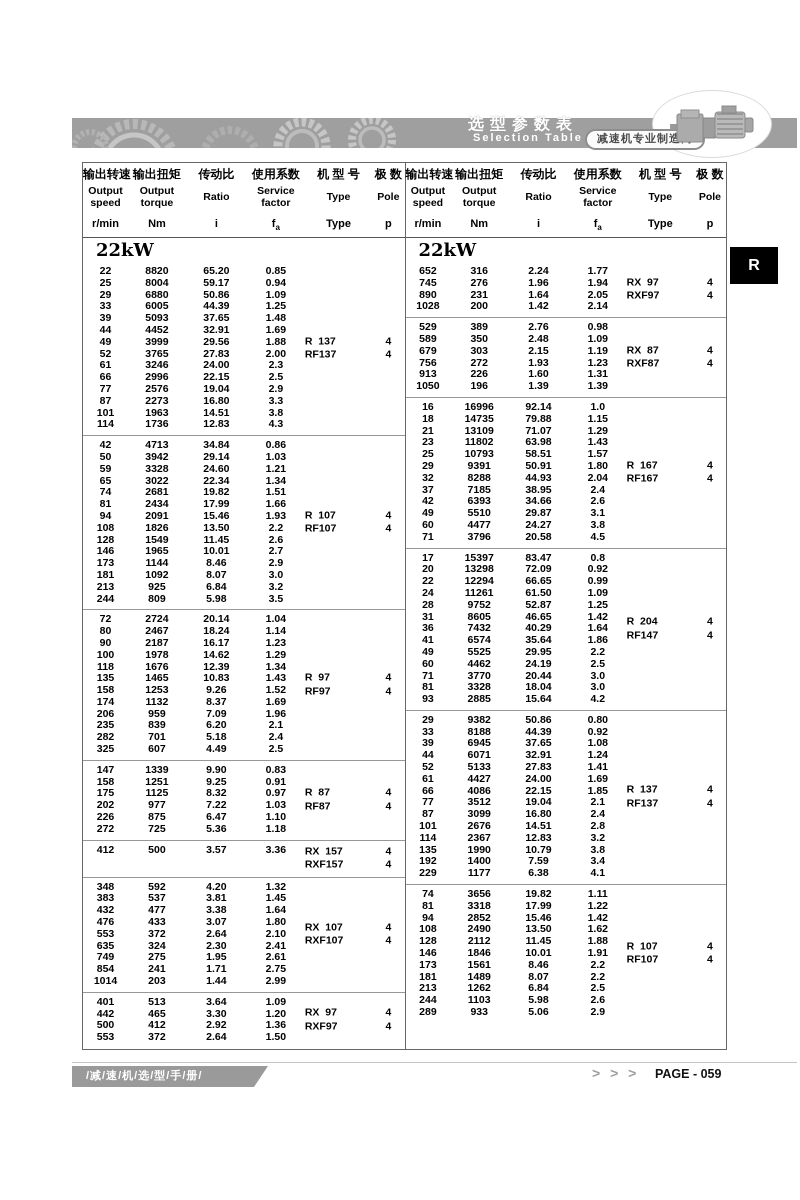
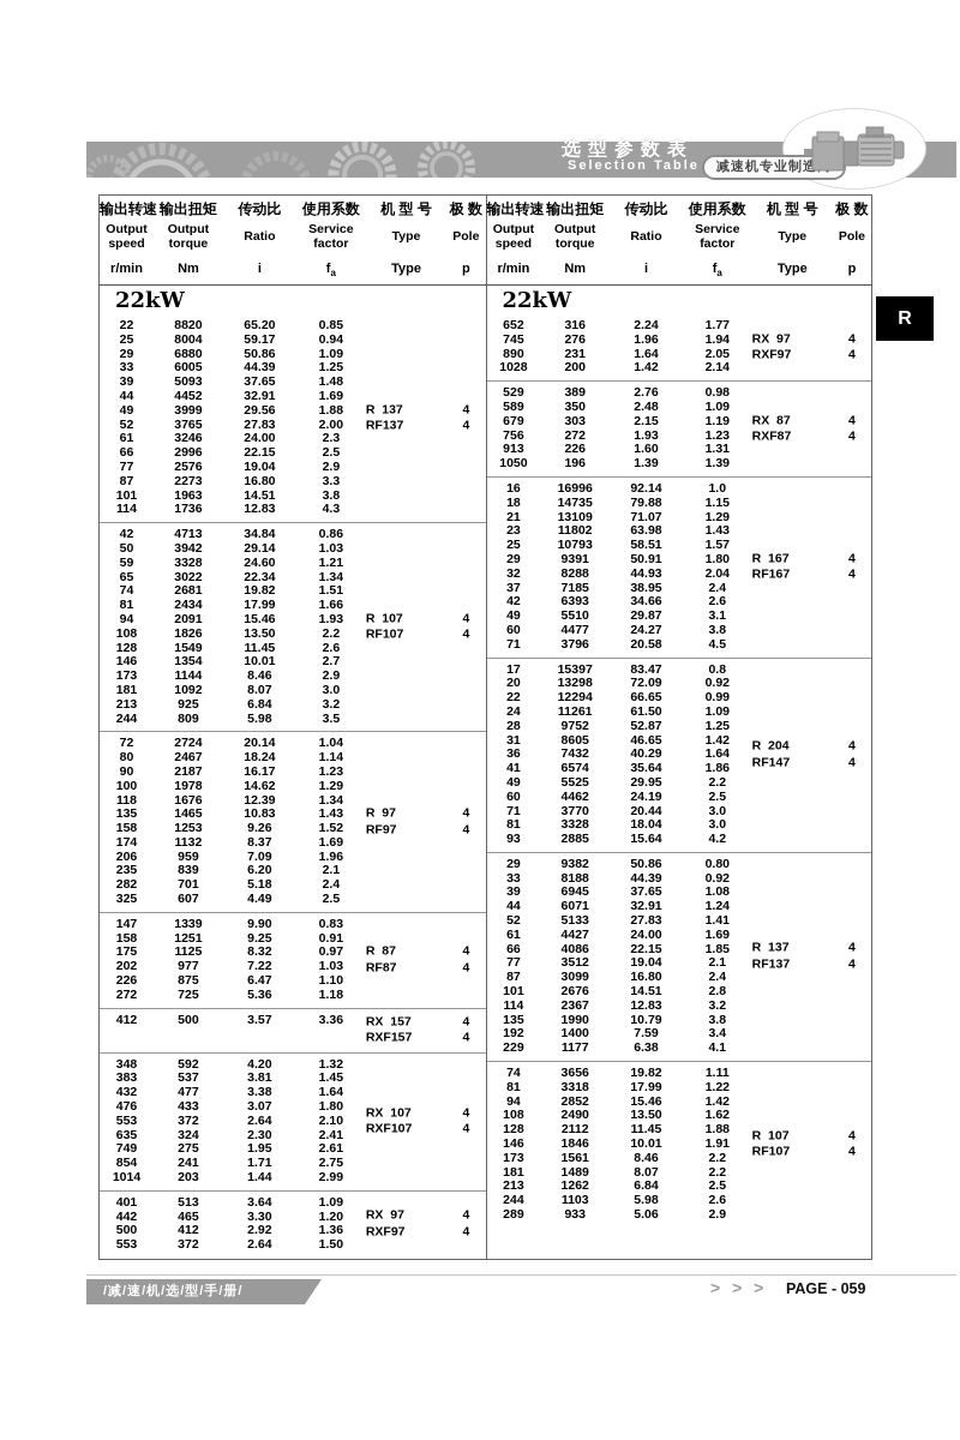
  选型参数表
  Selection Table
  减速机专业制造
  输出转速
  输出扭矩
  传动比
  使用系数
  机 型 号
  极 数
  Output speed
  Output torque
  Ratio
  Service factor
  Type
  Pole
  r/min
  Nm
  i
  fa
  Type
  p
  22kW
  22
  8820
  65.20
  0.85
  25
  8004
  59.17
  0.94
  29
  6880
  50.86
  1.09
  33
  6005
  44.39
  1.25
  39
  5093
  37.65
  1.48
  44
  4452
  32.91
  1.69
  49
  3999
  29.56
  1.88
  52
  3765
  27.83
  2.00
  61
  3246
  24.00
  2.3
  66
  2996
  22.15
  2.5
  77
  2576
  19.04
  2.9
  87
  2273
  16.80
  3.3
  101
  1963
  14.51
  3.8
  114
  1736
  12.83
  4.3
  R 137
  RF137
  4
  4
  42
  4713
  34.84
  0.86
  50
  3942
  29.14
  1.03
  59
  3328
  24.60
  1.21
  65
  3022
  22.34
  1.34
  74
  2681
  19.82
  1.51
  81
  2434
  17.99
  1.66
  94
  2091
  15.46
  1.93
  108
  1826
  13.50
  2.2
  128
  1549
  11.45
  2.6
  146
- 1965
+ 1354
  10.01
  2.7
  173
  1144
  8.46
  2.9
  181
  1092
  8.07
  3.0
  213
  925
  6.84
  3.2
  244
  809
  5.98
  3.5
  R 107
  RF107
  4
  4
  72
  2724
  20.14
  1.04
  80
  2467
  18.24
  1.14
  90
  2187
  16.17
  1.23
  100
  1978
  14.62
  1.29
  118
  1676
  12.39
  1.34
  135
  1465
  10.83
  1.43
  158
  1253
  9.26
  1.52
  174
  1132
  8.37
  1.69
  206
  959
  7.09
  1.96
  235
  839
  6.20
  2.1
  282
  701
  5.18
  2.4
  325
  607
  4.49
  2.5
  R 97
  RF97
  4
  4
  147
  1339
  9.90
  0.83
  158
  1251
  9.25
  0.91
  175
  1125
  8.32
  0.97
  202
  977
  7.22
  1.03
  226
  875
  6.47
  1.10
  272
  725
  5.36
  1.18
  R 87
  RF87
  4
  4
  412
  500
  3.57
  3.36
  RX 157
  RXF157
  4
  4
  348
  592
  4.20
  1.32
  383
  537
  3.81
  1.45
  432
  477
  3.38
  1.64
  476
  433
  3.07
  1.80
  553
  372
  2.64
  2.10
  635
  324
  2.30
  2.41
  749
  275
  1.95
  2.61
  854
  241
  1.71
  2.75
  1014
  203
  1.44
  2.99
  RX 107
  RXF107
  4
  4
  401
  513
  3.64
  1.09
  442
  465
  3.30
  1.20
  500
  412
  2.92
  1.36
  553
  372
  2.64
  1.50
  RX 97
  RXF97
  4
  4
  输出转速
  输出扭矩
  传动比
  使用系数
  机 型 号
  极 数
  Output speed
  Output torque
  Ratio
  Service factor
  Type
  Pole
  r/min
  Nm
  i
  fa
  Type
  p
  22kW
  652
  316
  2.24
  1.77
  745
  276
  1.96
  1.94
  890
  231
  1.64
  2.05
  1028
  200
  1.42
  2.14
  RX 97
  RXF97
  4
  4
  529
  389
  2.76
  0.98
  589
  350
  2.48
  1.09
  679
  303
  2.15
  1.19
  756
  272
  1.93
  1.23
  913
  226
  1.60
  1.31
  1050
  196
  1.39
  1.39
  RX 87
  RXF87
  4
  4
  16
  16996
  92.14
  1.0
  18
  14735
  79.88
  1.15
  21
  13109
  71.07
  1.29
  23
  11802
  63.98
  1.43
  25
  10793
  58.51
  1.57
  29
  9391
  50.91
  1.80
  32
  8288
  44.93
  2.04
  37
  7185
  38.95
  2.4
  42
  6393
  34.66
  2.6
  49
  5510
  29.87
  3.1
  60
  4477
  24.27
  3.8
  71
  3796
  20.58
  4.5
  R 167
  RF167
  4
  4
  17
  15397
  83.47
  0.8
  20
  13298
  72.09
  0.92
  22
  12294
  66.65
  0.99
  24
  11261
  61.50
  1.09
  28
  9752
  52.87
  1.25
  31
  8605
  46.65
  1.42
  36
  7432
  40.29
  1.64
  41
  6574
  35.64
  1.86
  49
  5525
  29.95
  2.2
  60
  4462
  24.19
  2.5
  71
  3770
  20.44
  3.0
  81
  3328
  18.04
  3.0
  93
  2885
  15.64
  4.2
  R 204
  RF147
  4
  4
  29
  9382
  50.86
  0.80
  33
  8188
  44.39
  0.92
  39
  6945
  37.65
  1.08
  44
  6071
  32.91
  1.24
  52
  5133
  27.83
  1.41
  61
  4427
  24.00
  1.69
  66
  4086
  22.15
  1.85
  77
  3512
  19.04
  2.1
  87
  3099
  16.80
  2.4
  101
  2676
  14.51
  2.8
  114
  2367
  12.83
  3.2
  135
  1990
  10.79
  3.8
  192
  1400
  7.59
  3.4
  229
  1177
  6.38
  4.1
  R 137
  RF137
  4
  4
  74
  3656
  19.82
  1.11
  81
  3318
  17.99
  1.22
  94
  2852
  15.46
  1.42
  108
  2490
  13.50
  1.62
  128
  2112
  11.45
  1.88
  146
  1846
  10.01
  1.91
  173
  1561
  8.46
  2.2
  181
  1489
  8.07
  2.2
  213
  1262
  6.84
  2.5
  244
  1103
  5.98
  2.6
  289
  933
  5.06
  2.9
  R 107
  RF107
  4
  4
  R
  /减/速/机/选/型/手/册/
  > > >
  PAGE - 059
